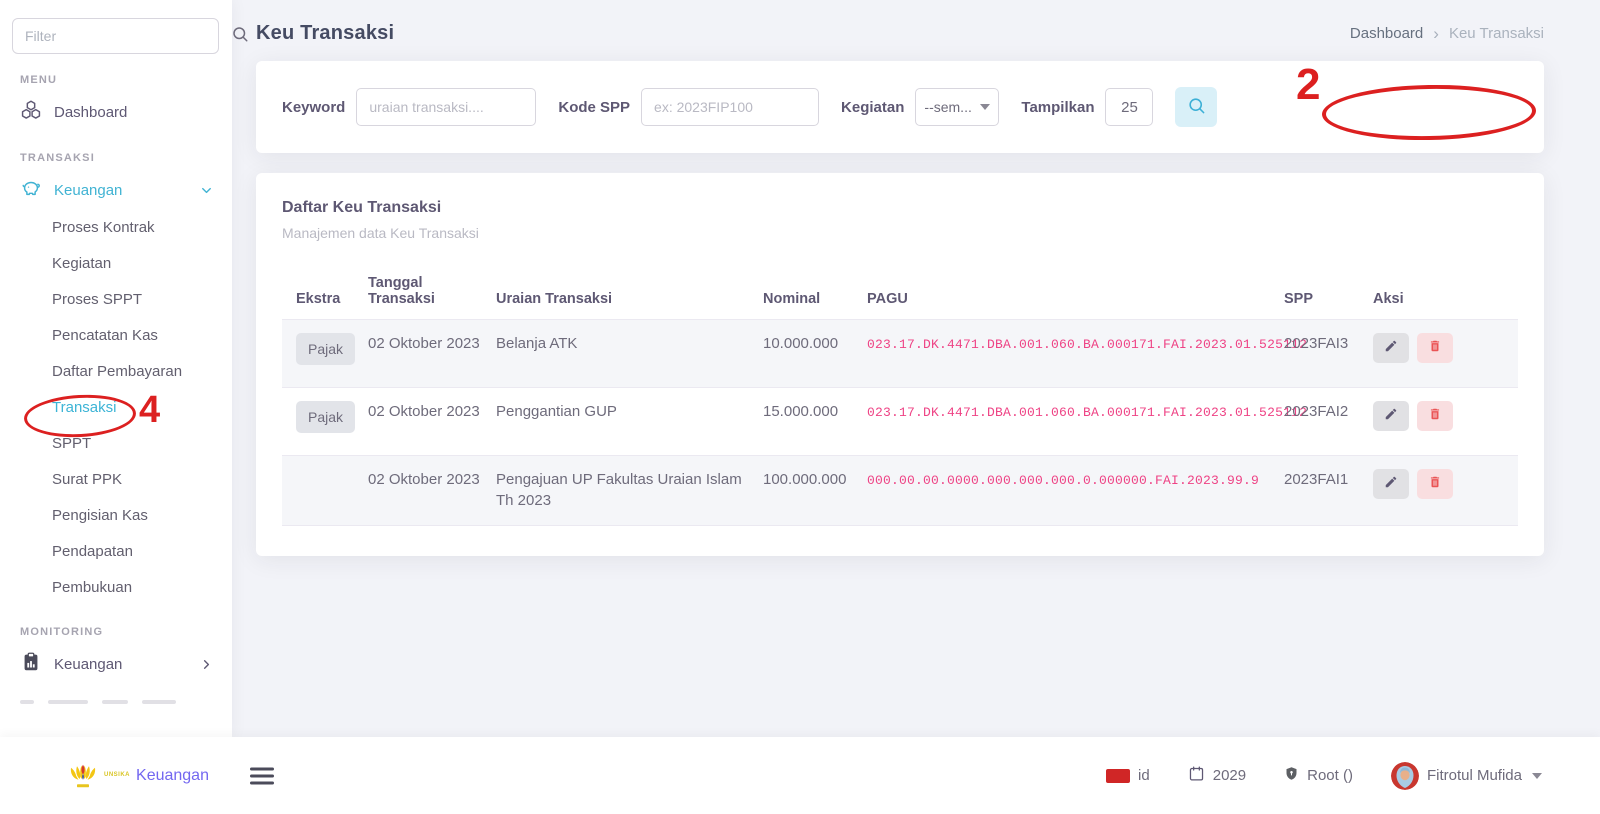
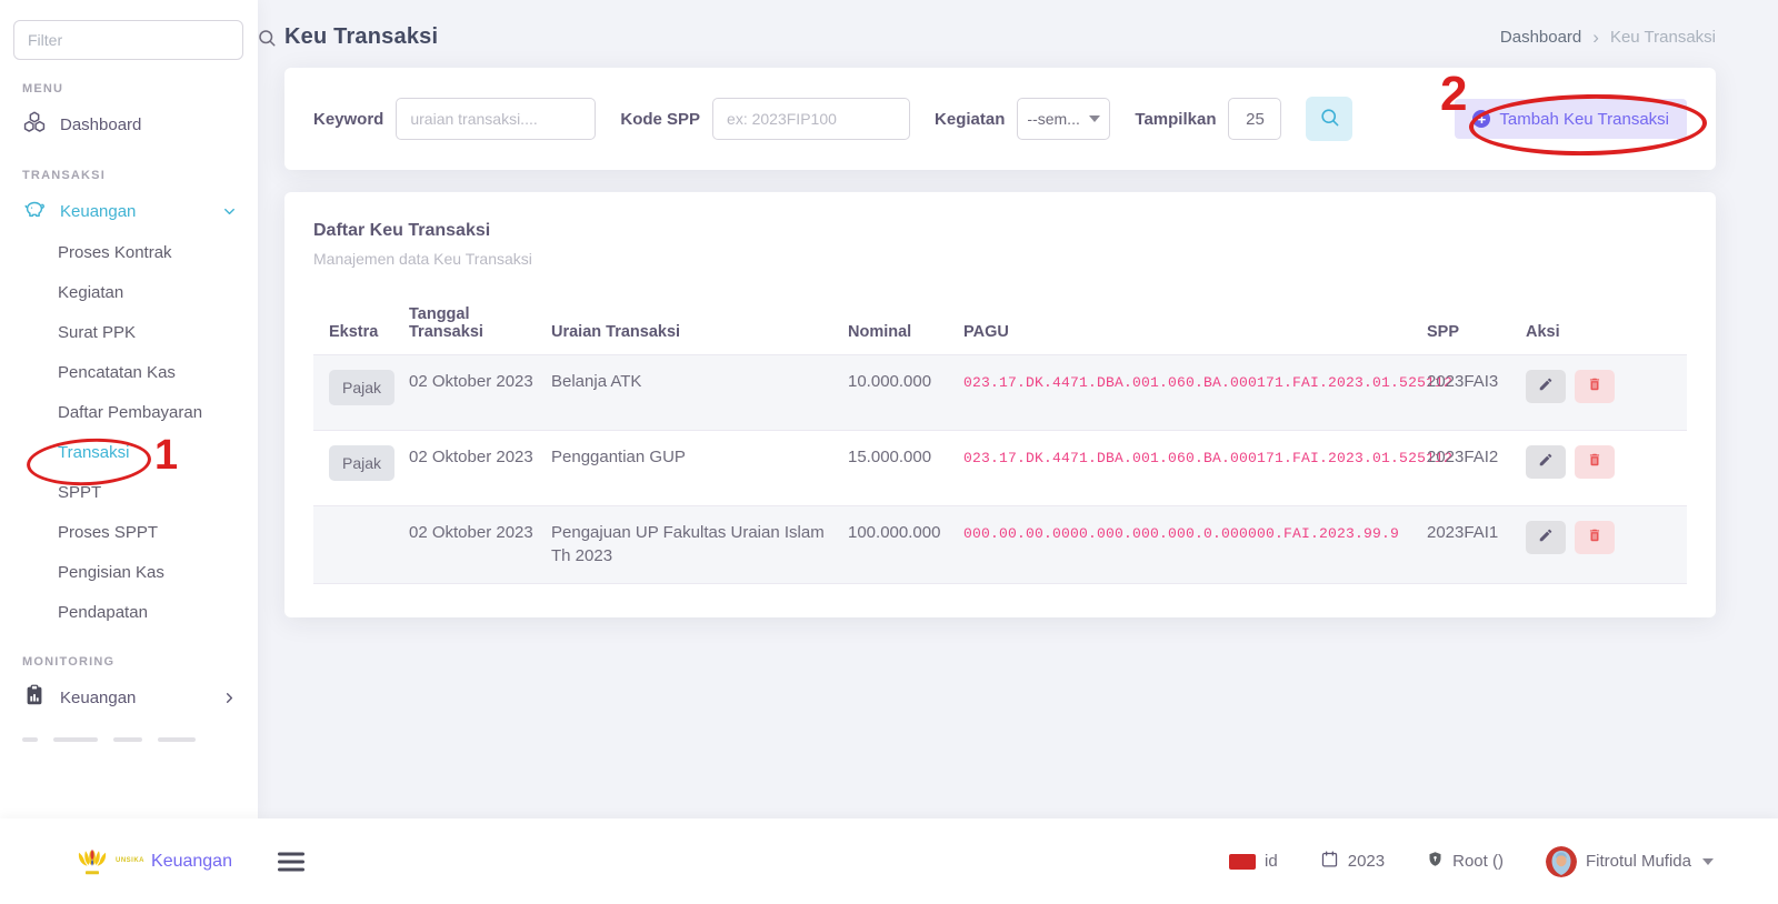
  Filter
  MENU
  Dashboard
  TRANSAKSI
  Keuangan
  Proses Kontrak
  Kegiatan
- Proses SPPT
+ Surat PPK
  Pencatatan Kas
  Daftar Pembayaran
  Transaksi
  SPPT
- Surat PPK
+ Proses SPPT
  Pengisian Kas
  Pendapatan
- Pembukuan
  MONITORING
  Keuangan
  Keu Transaksi
  Dashboard
  ›
  Keu Transaksi
  Keyword
  uraian transaksi....
  Kode SPP
  ex: 2023FIP100
  Kegiatan
  --sem...
  Tampilkan
  25
+ +
+ Tambah Keu Transaksi
  Daftar Keu Transaksi
  Manajemen data Keu Transaksi
  Ekstra	Tanggal Transaksi	Uraian Transaksi	Nominal	PAGU	SPP	Aksi
  Pajak	02 Oktober 2023	Belanja ATK	10.000.000	023.17.DK.4471.DBA.001.060.BA.000171.FAI.2023.01.525112	2023FAI3
  Pajak	02 Oktober 2023	Penggantian GUP	15.000.000	023.17.DK.4471.DBA.001.060.BA.000171.FAI.2023.01.525112	2023FAI2
  	02 Oktober 2023	Pengajuan UP Fakultas Uraian Islam Th 2023	100.000.000	000.00.00.0000.000.000.000.0.000000.FAI.2023.99.9	2023FAI1
  Keuangan
  id
- 2029
+ 2023
  Root ()
  Fitrotul Mufida
- 4
+ 1
  2
